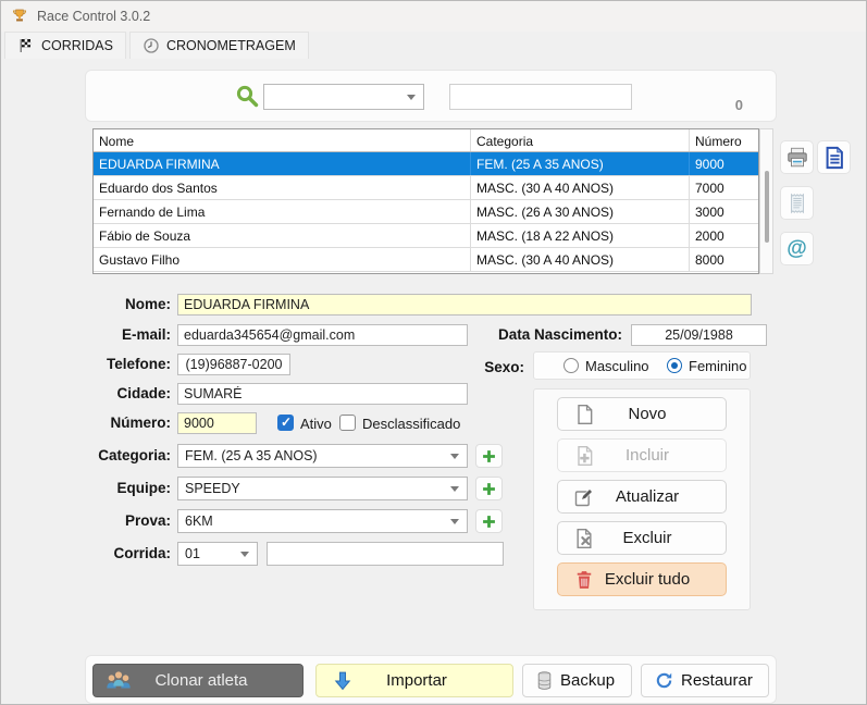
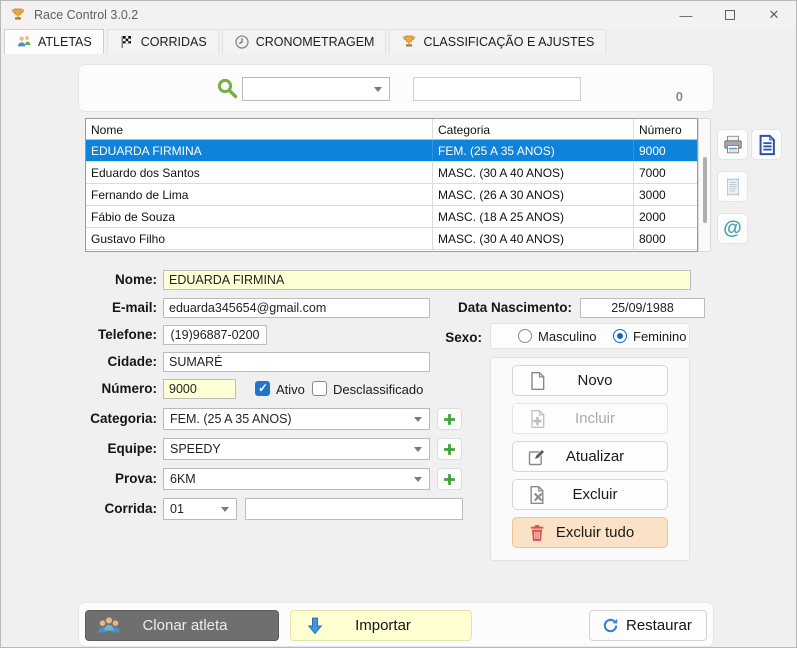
  Race Control 3.0.2
+ —
+ ✕
+ ATLETAS
  CORRIDAS
  CRONOMETRAGEM
+ CLASSIFICAÇÃO E AJUSTES
  0
  Nome
  Categoria
  Número
  EDUARDA FIRMINA
  FEM. (25 A 35 ANOS)
  9000
  Eduardo dos Santos
  MASC. (30 A 40 ANOS)
  7000
  Fernando de Lima
  MASC. (26 A 30 ANOS)
  3000
  Fábio de Souza
- MASC. (18 A 22 ANOS)
+ MASC. (18 A 25 ANOS)
  2000
  Gustavo Filho
  MASC. (30 A 40 ANOS)
  8000
  @
  Nome:
  EDUARDA FIRMINA
  E-mail:
  eduarda345654@gmail.com
  Data Nascimento:
  25/09/1988
  Telefone:
  (19)96887-0200
  Sexo:
  Masculino
  Feminino
  Cidade:
  SUMARÉ
  Número:
  9000
  Ativo
  Desclassificado
  Categoria:
  FEM. (25 A 35 ANOS)
  Equipe:
  SPEEDY
  Prova:
  6KM
  Corrida:
  01
  Novo
  Incluir
  Atualizar
  Excluir
  Excluir tudo
  Clonar atleta
  Importar
- Backup
  Restaurar
